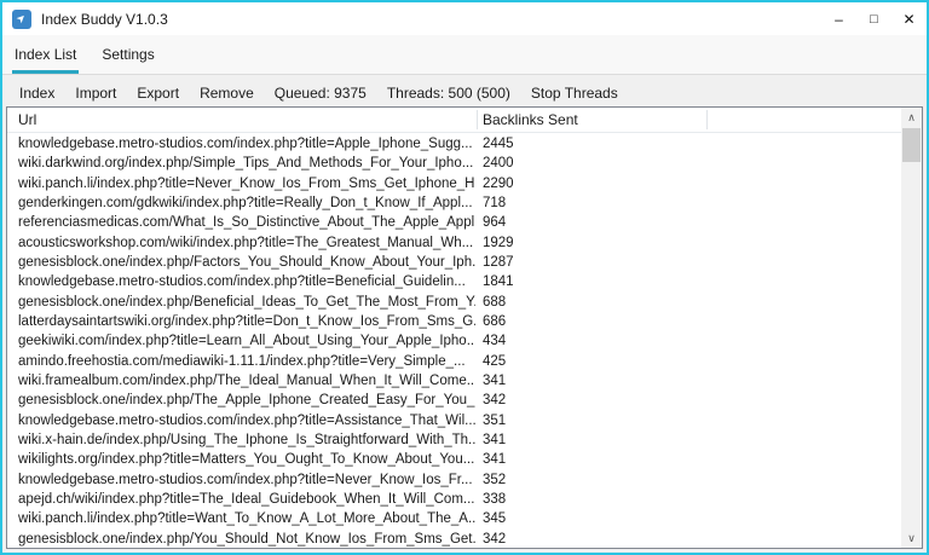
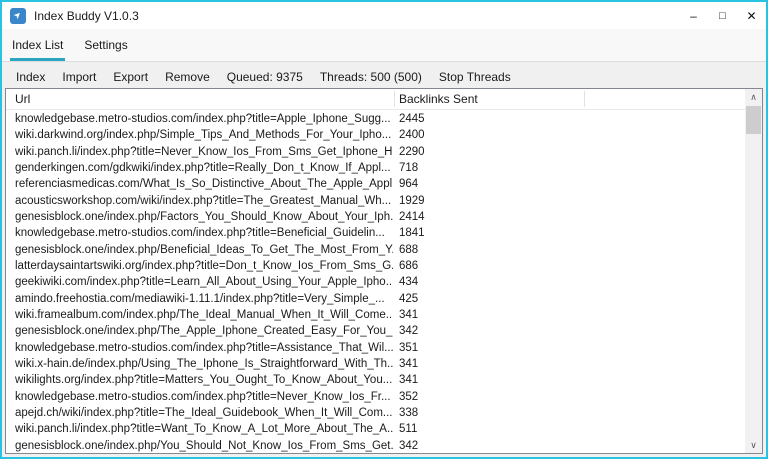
  Index Buddy V1.0.3
  –
  □
  ✕
  Index List
  Settings
  Index
  Import
  Export
  Remove
  Queued: 9375
  Threads: 500 (500)
  Stop Threads
  Url
  Backlinks Sent
  knowledgebase.metro-studios.com/index.php?title=Apple_Iphone_Sugg...
  2445
  wiki.darkwind.org/index.php/Simple_Tips_And_Methods_For_Your_Ipho...
  2400
  wiki.panch.li/index.php?title=Never_Know_Ios_From_Sms_Get_Iphone_H
  2290
  genderkingen.com/gdkwiki/index.php?title=Really_Don_t_Know_If_Appl...
  718
  referenciasmedicas.com/What_Is_So_Distinctive_About_The_Apple_Appl
  964
  acousticsworkshop.com/wiki/index.php?title=The_Greatest_Manual_Wh...
  1929
  genesisblock.one/index.php/Factors_You_Should_Know_About_Your_Iph.
- 1287
+ 2414
  knowledgebase.metro-studios.com/index.php?title=Beneficial_Guidelin...
  1841
  genesisblock.one/index.php/Beneficial_Ideas_To_Get_The_Most_From_Y.
  688
  latterdaysaintartswiki.org/index.php?title=Don_t_Know_Ios_From_Sms_G.
  686
  geekiwiki.com/index.php?title=Learn_All_About_Using_Your_Apple_Ipho..
  434
  amindo.freehostia.com/mediawiki-1.11.1/index.php?title=Very_Simple_...
  425
  wiki.framealbum.com/index.php/The_Ideal_Manual_When_It_Will_Come..
  341
  genesisblock.one/index.php/The_Apple_Iphone_Created_Easy_For_You_
  342
  knowledgebase.metro-studios.com/index.php?title=Assistance_That_Wil...
  351
  wiki.x-hain.de/index.php/Using_The_Iphone_Is_Straightforward_With_Th..
  341
  wikilights.org/index.php?title=Matters_You_Ought_To_Know_About_You...
  341
  knowledgebase.metro-studios.com/index.php?title=Never_Know_Ios_Fr...
  352
  apejd.ch/wiki/index.php?title=The_Ideal_Guidebook_When_It_Will_Com...
  338
  wiki.panch.li/index.php?title=Want_To_Know_A_Lot_More_About_The_A..
- 345
+ 511
  genesisblock.one/index.php/You_Should_Not_Know_Ios_From_Sms_Get.
  342
  ∧
  ∨
